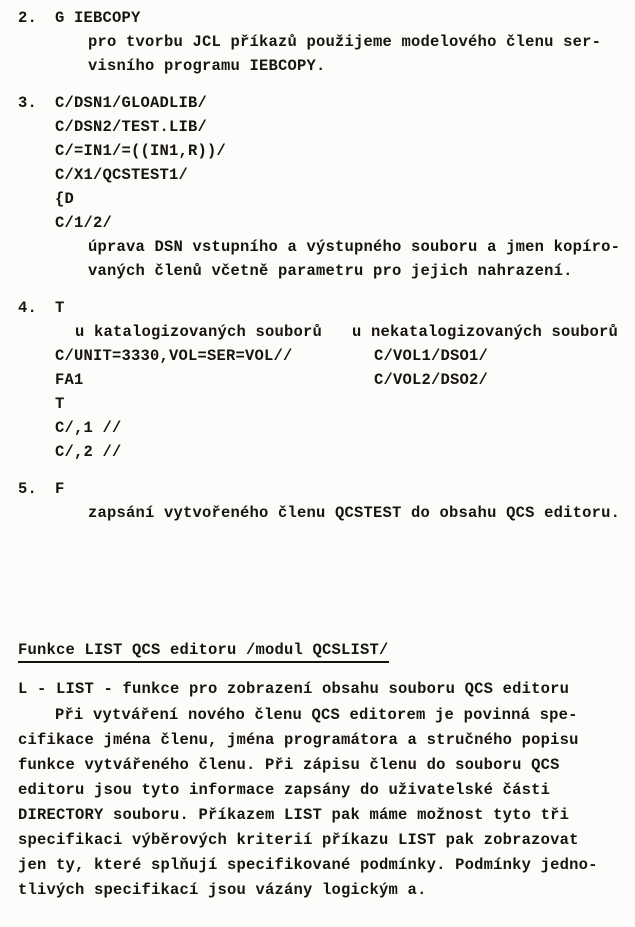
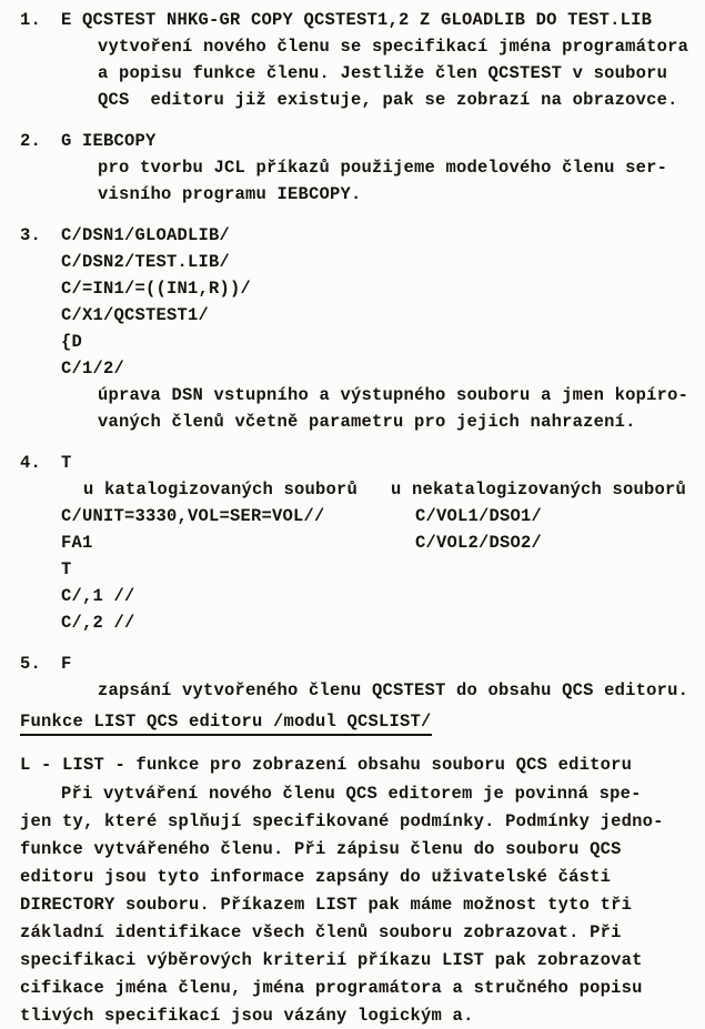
+ 1.
+ E QCSTEST NHKG-GR COPY QCSTEST1,2 Z GLOADLIB DO TEST.LIB
+ vytvoření nového členu se specifikací jména programátora
+ a popisu funkce členu. Jestliže člen QCSTEST v souboru
+ QCS editoru již existuje, pak se zobrazí na obrazovce.
  2.
  G IEBCOPY
  pro tvorbu JCL příkazů použijeme modelového členu ser-
  visního programu IEBCOPY.
  3.
  C/DSN1/GLOADLIB/
  C/DSN2/TEST.LIB/
  C/=IN1/=((IN1,R))/
  C/X1/QCSTEST1/
  {D
  C/1/2/
  úprava DSN vstupního a výstupného souboru a jmen kopíro-
  vaných členů včetně parametru pro jejich nahrazení.
  4.
  T
  u katalogizovaných souborů
  u nekatalogizovaných souborů
  C/UNIT=3330,VOL=SER=VOL//
  C/VOL1/DSO1/
  FA1
  C/VOL2/DSO2/
  T
  C/,1 //
  C/,2 //
  5.
  F
  zapsání vytvořeného členu QCSTEST do obsahu QCS editoru.
  Funkce LIST QCS editoru /modul QCSLIST/
  L - LIST - funkce pro zobrazení obsahu souboru QCS editoru
  Při vytváření nového členu QCS editorem je povinná spe-
- cifikace jména členu, jména programátora a stručného popisu
+ jen ty, které splňují specifikované podmínky. Podmínky jedno-
  funkce vytvářeného členu. Při zápisu členu do souboru QCS
  editoru jsou tyto informace zapsány do uživatelské části
  DIRECTORY souboru. Příkazem LIST pak máme možnost tyto tři
+ základní identifikace všech členů souboru zobrazovat. Při
  specifikaci výběrových kriterií příkazu LIST pak zobrazovat
- jen ty, které splňují specifikované podmínky. Podmínky jedno-
+ cifikace jména členu, jména programátora a stručného popisu
  tlivých specifikací jsou vázány logickým a.
